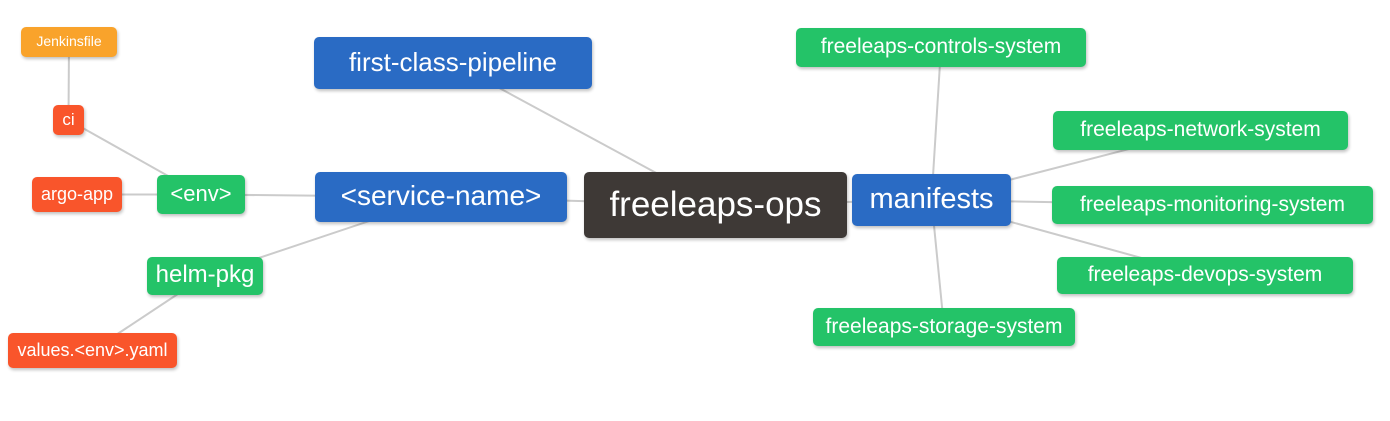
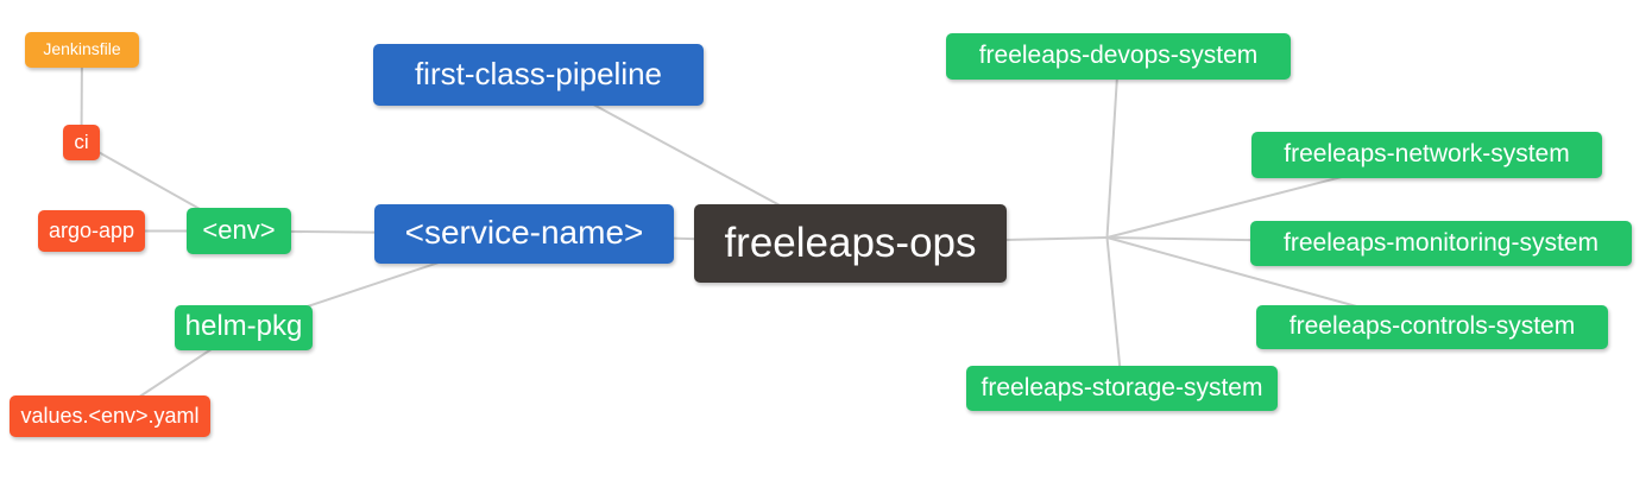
  Jenkinsfile
  ci
  argo-app
  <env>
  helm-pkg
  values.<env>.yaml
  first-class-pipeline
  <service-name>
  freeleaps-ops
- manifests
- freeleaps-controls-system
+ freeleaps-devops-system
  freeleaps-network-system
  freeleaps-monitoring-system
- freeleaps-devops-system
+ freeleaps-controls-system
  freeleaps-storage-system
